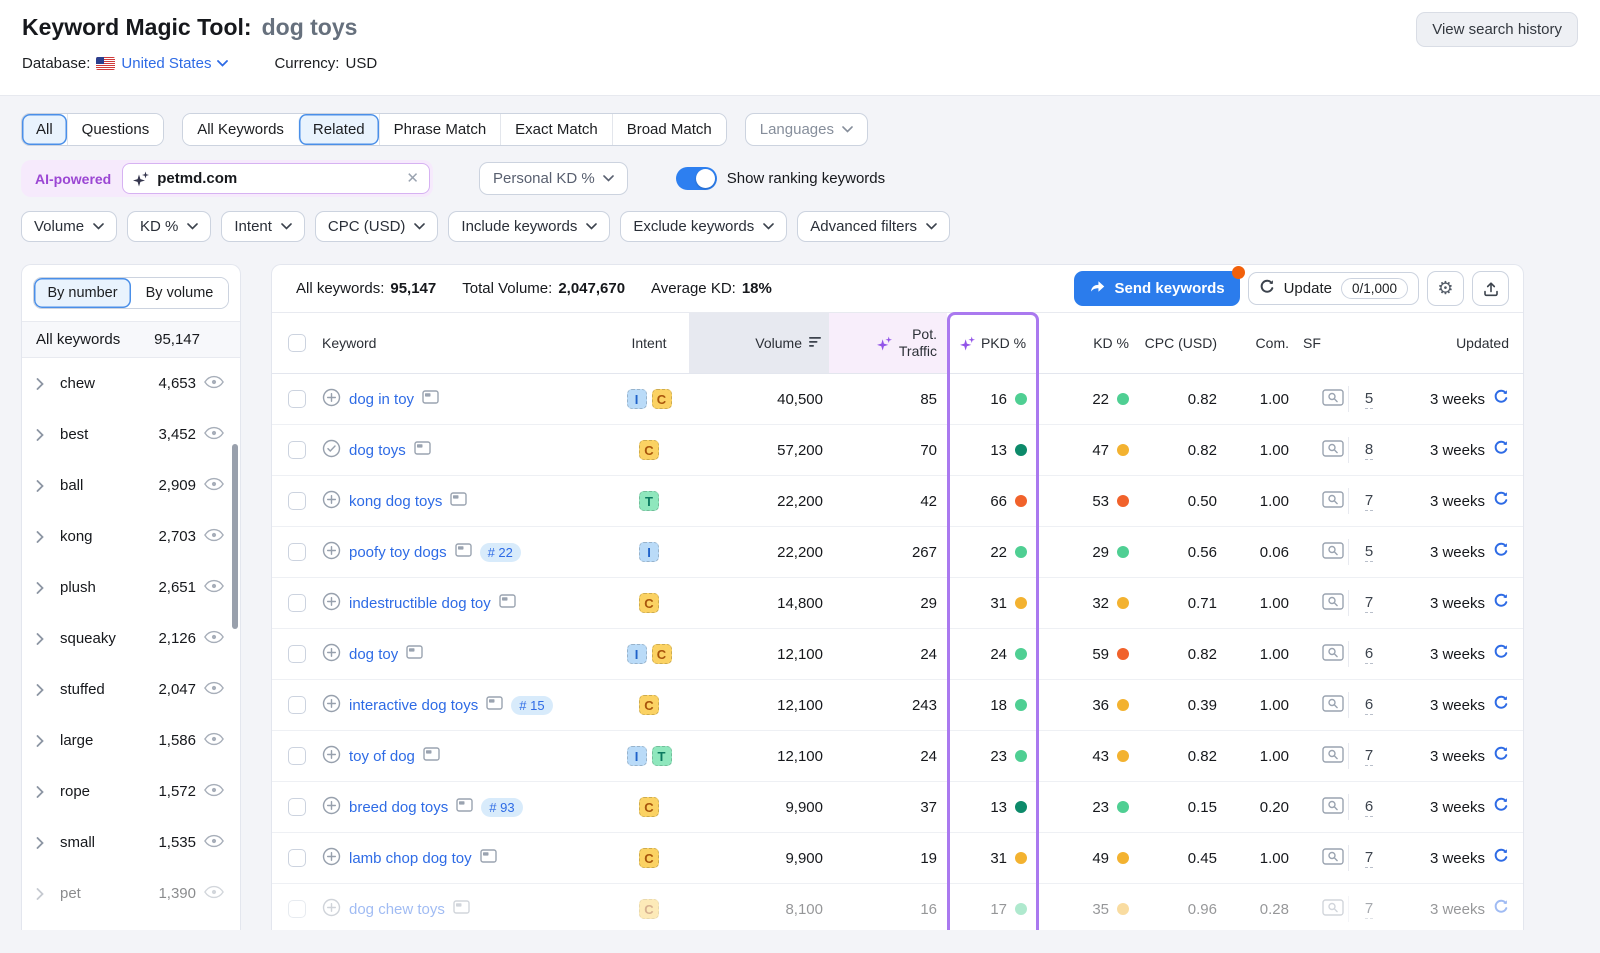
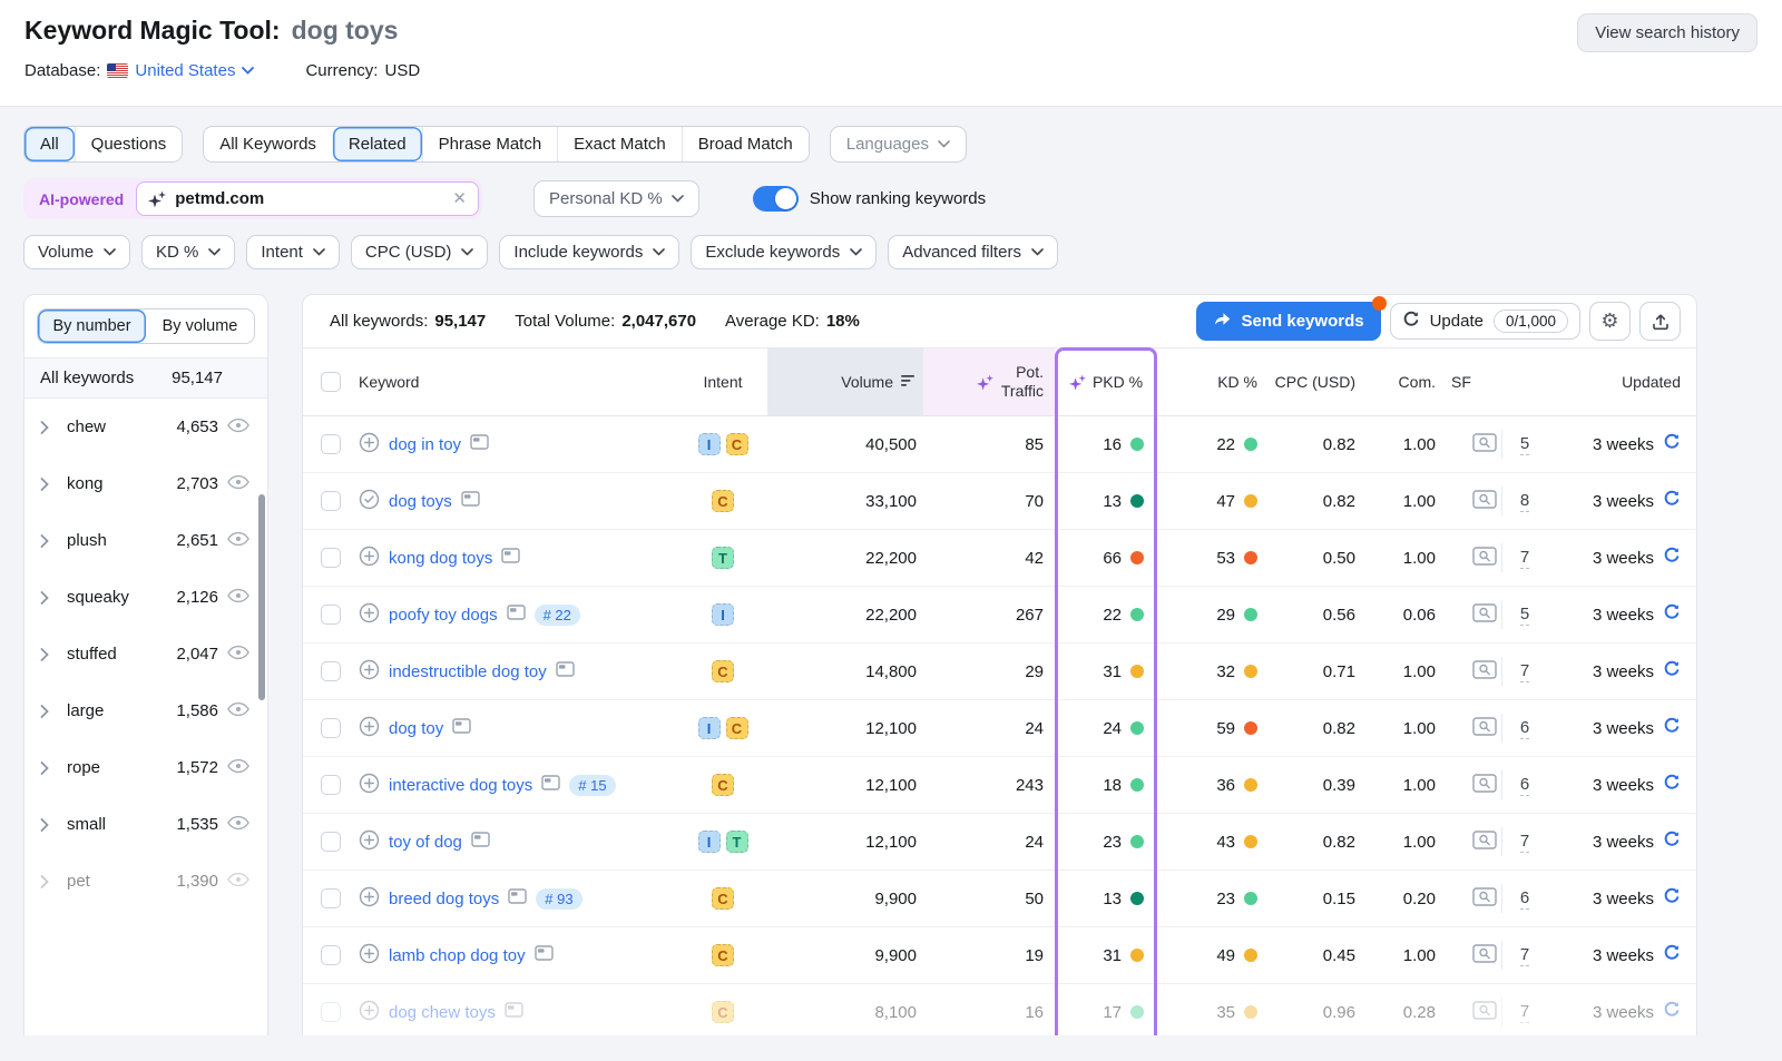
  Keyword Magic Tool:
  dog toys
  View search history
  Database:
  United States
  Currency:
  USD
  All
  Questions
  All Keywords
  Related
  Phrase Match
  Exact Match
  Broad Match
  Languages
  AI-powered
  petmd.com
  ✕
  Personal KD %
  Show ranking keywords
  Volume
  KD %
  Intent
  CPC (USD)
  Include keywords
  Exclude keywords
  Advanced filters
  By number
  By volume
  All keywords
  95,147
  chew
  4,653
- best
- 3,452
- ball
- 2,909
  kong
  2,703
  plush
  2,651
  squeaky
  2,126
  stuffed
  2,047
  large
  1,586
  rope
  1,572
  small
  1,535
  pet
  1,390
  All keywords:
  95,147
  Total Volume:
  2,047,670
  Average KD:
  18%
  Send keywords
  Update
  0/1,000
  ⚙
  Keyword
  Intent
  Volume
  Pot.
  Traffic
  PKD %
  KD %
  CPC (USD)
  Com.
  SF
  Updated
  dog in toy
  I
  C
  40,500
  85
  16
  22
  0.82
  1.00
  5
  3 weeks
  dog toys
  C
- 57,200
+ 33,100
  70
  13
  47
  0.82
  1.00
  8
  3 weeks
  kong dog toys
  T
  22,200
  42
  66
  53
  0.50
  1.00
  7
  3 weeks
  poofy toy dogs
  # 22
  I
  22,200
  267
  22
  29
  0.56
  0.06
  5
  3 weeks
  indestructible dog toy
  C
  14,800
  29
  31
  32
  0.71
  1.00
  7
  3 weeks
  dog toy
  I
  C
  12,100
  24
  24
  59
  0.82
  1.00
  6
  3 weeks
  interactive dog toys
  # 15
  C
  12,100
  243
  18
  36
  0.39
  1.00
  6
  3 weeks
  toy of dog
  I
  T
  12,100
  24
  23
  43
  0.82
  1.00
  7
  3 weeks
  breed dog toys
  # 93
  C
  9,900
- 37
+ 50
  13
  23
  0.15
  0.20
  6
  3 weeks
  lamb chop dog toy
  C
  9,900
  19
  31
  49
  0.45
  1.00
  7
  3 weeks
  dog chew toys
  C
  8,100
  16
  17
  35
  0.96
  0.28
  7
  3 weeks
